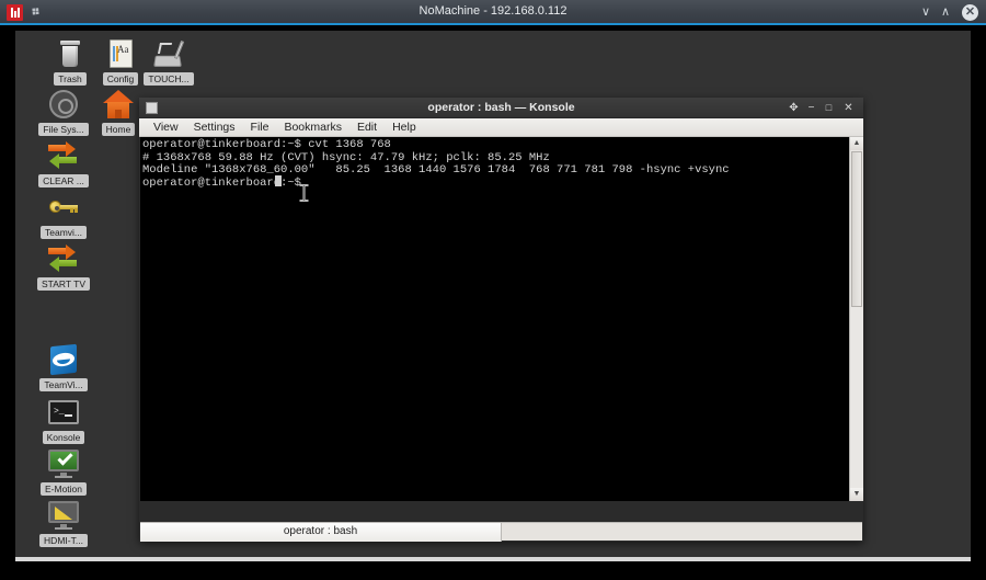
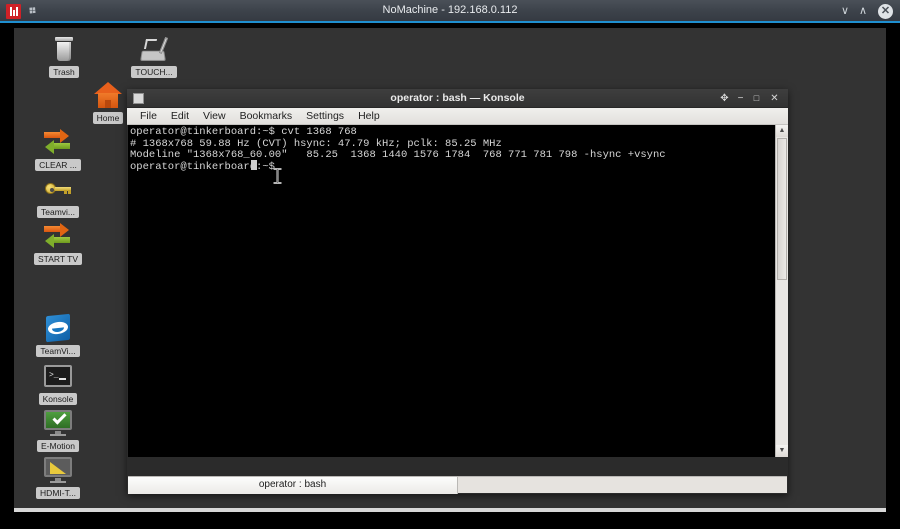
  NoMachine - 192.168.0.112
  ∨
  ∧
  ✕
  Trash
- Aa
- Config
  TOUCH...
- File Sys...
  Home
  CLEAR ...
  Teamvi...
  START TV
  TeamVi...
  >_
  Konsole
  E-Motion
  HDMI-T...
  operator : bash — Konsole
  ✥
  −
  □
  ✕
- View
+ File
- Settings
+ Edit
- File
+ View
  Bookmarks
- Edit
+ Settings
  Help
  operator@tinkerboard:~$ cvt 1368 768
  # 1368x768 59.88 Hz (CVT) hsync: 47.79 kHz; pclk: 85.25 MHz
  Modeline "1368x768_60.00" 85.25 1368 1440 1576 1784 768 771 781 798 -hsync +vsync
  operator@tinkerboar:~$
  operator : bash
